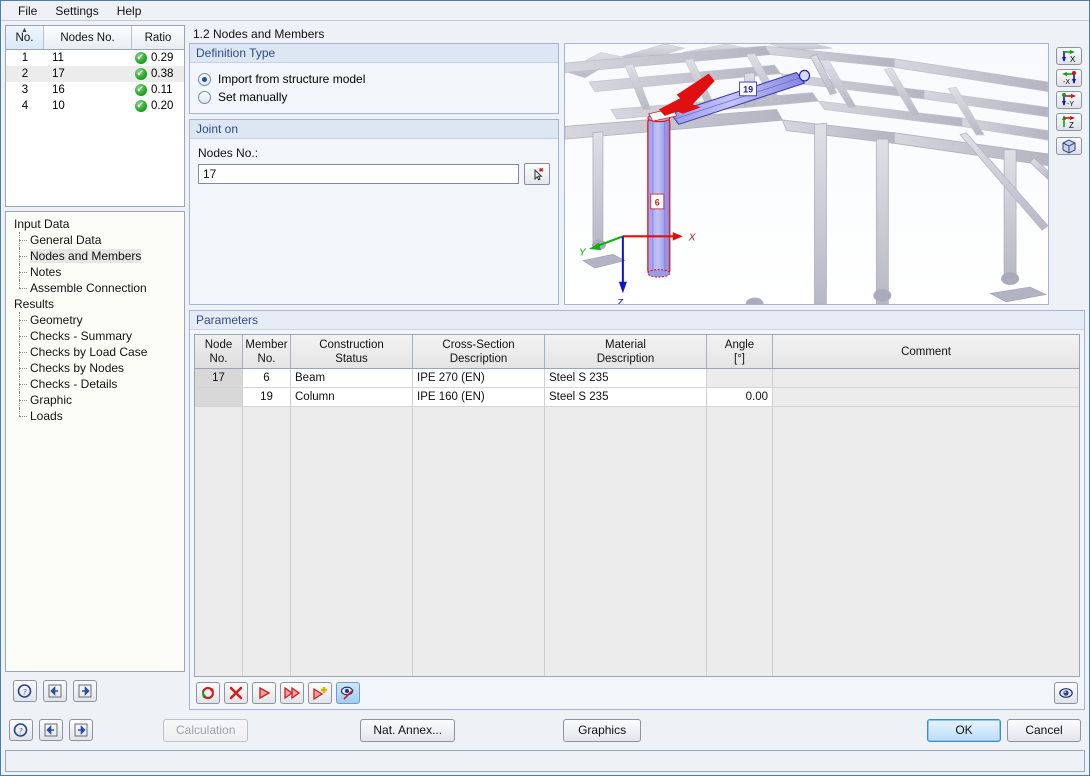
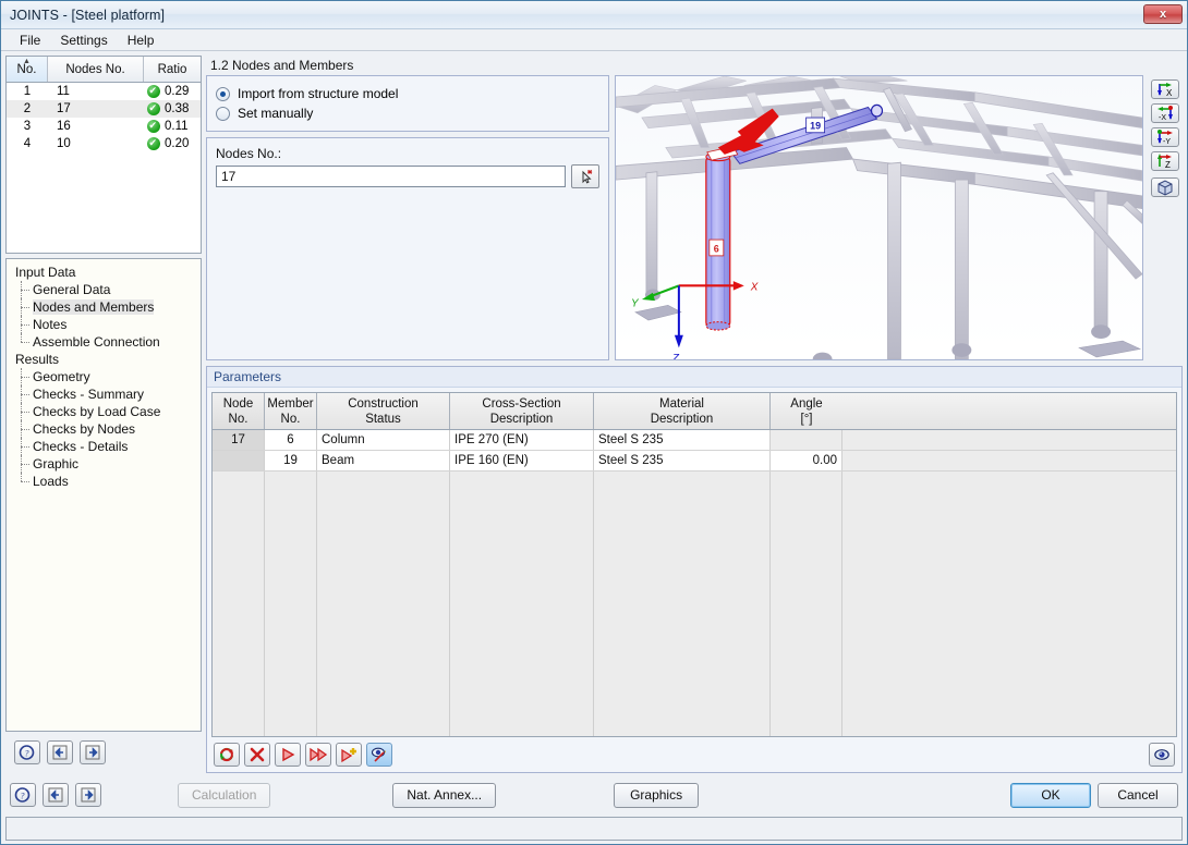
+ JOINTS - [Steel platform]
+ x
  File
  Settings
  Help
  No.
  Nodes No.
  Ratio
  1
  11
  0.29
  2
  17
  0.38
  3
  16
  0.11
  4
  10
  0.20
  Input Data
  General Data
  Nodes and Members
  Notes
  Assemble Connection
  Results
  Geometry
  Checks - Summary
  Checks by Load Case
  Checks by Nodes
  Checks - Details
  Graphic
  Loads
  ?
  1.2 Nodes and Members
- Definition Type
  Import from structure model
  Set manually
- Joint on
  Nodes No.:
  17
  19
  6
  X
  Y
  Z
  X
  Z
  Parameters
  Node
  No.
  Member
  No.
  Construction
  Status
  Cross-Section
  Description
  Material
  Description
  Angle
  [°]
- Comment
  17
  6
- Beam
+ Column
  IPE 270 (EN)
  Steel S 235
  19
- Column
+ Beam
  IPE 160 (EN)
  Steel S 235
  0.00
  ?
  Calculation
  Nat. Annex...
  Graphics
  OK
  Cancel
